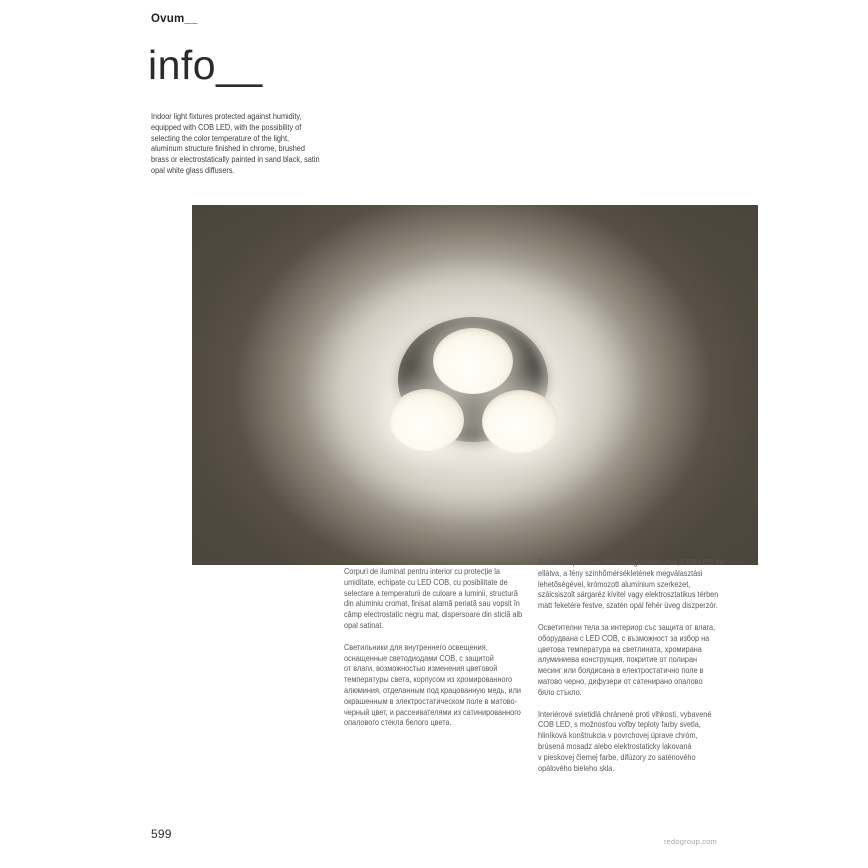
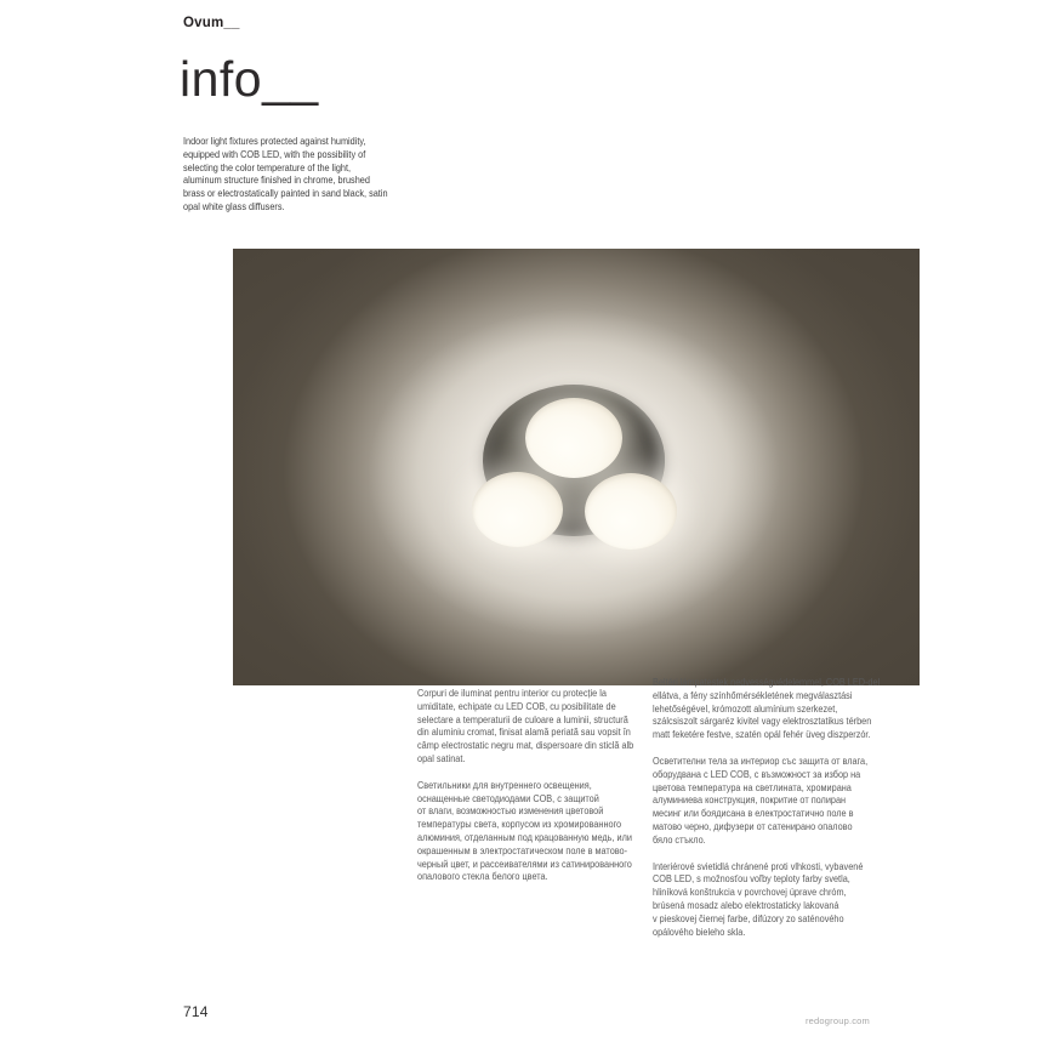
  Ovum__
  info__
  Indoor light fixtures protected against humidity,
  equipped with COB LED, with the possibility of
  selecting the color temperature of the light,
  aluminum structure finished in chrome, brushed
  brass or electrostatically painted in sand black, satin
  opal white glass diffusers.
  Corpuri de iluminat pentru interior cu protecție la
  umiditate, echipate cu LED COB, cu posibilitate de
  selectare a temperaturii de culoare a luminii, structură
  din aluminiu cromat, finisat alamă periată sau vopsit în
  câmp electrostatic negru mat, dispersoare din sticlă alb
  opal satinat.
  Светильники для внутреннего освещения,
  оснащенные светодиодами COB, с защитой
  от влаги, возможностью изменения цветовой
  температуры света, корпусом из хромированного
  алюминия, отделанным под крацованную медь, или
  окрашенным в электростатическом поле в матово-
  черный цвет, и рассеивателями из сатинированного
  опалового стекла белого цвета.
  Beltéri lámpatestek nedvességvédelemmel, COB LED-del
  ellátva, a fény színhőmérsékletének megválasztási
  lehetőségével, krómozott alumínium szerkezet,
  szálcsiszolt sárgaréz kivitel vagy elektrosztatikus térben
  matt feketére festve, szatén opál fehér üveg diszperzór.
  Осветителни тела за интериор със защита от влага,
  оборудвана с LED COB, с възможност за избор на
  цветова температура на светлината, хромирана
  алуминиева конструкция, покритие от полиран
  месинг или боядисана в електростатично поле в
  матово черно, дифузери от сатенирано опалово
  бяло стъкло.
  Interiérové svietidlá chránené proti vlhkosti, vybavené
  COB LED, s možnosťou voľby teploty farby svetla,
  hliníková konštrukcia v povrchovej úprave chróm,
  brúsená mosadz alebo elektrostaticky lakovaná
  v pieskovej čiernej farbe, difúzory zo saténového
  opálového bieleho skla.
- 599
+ 714
  redogroup.com
